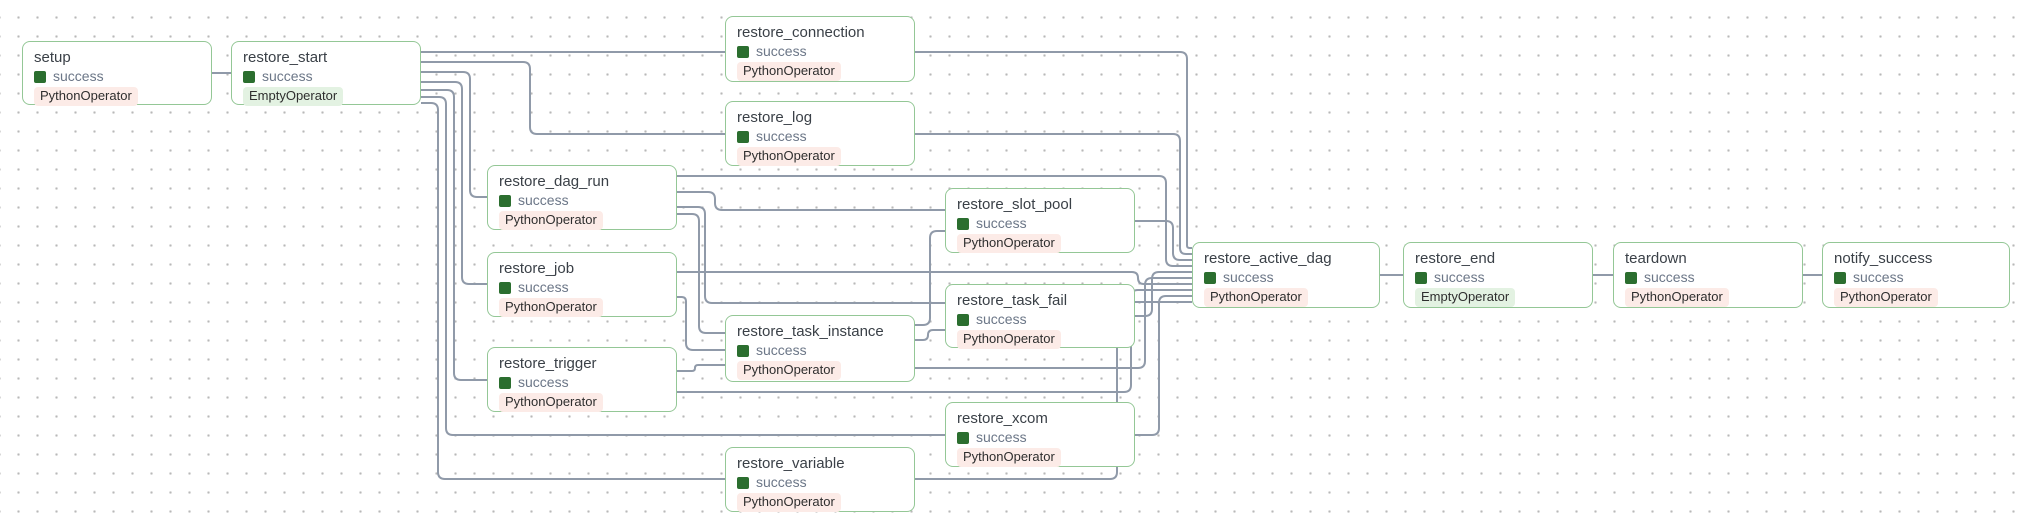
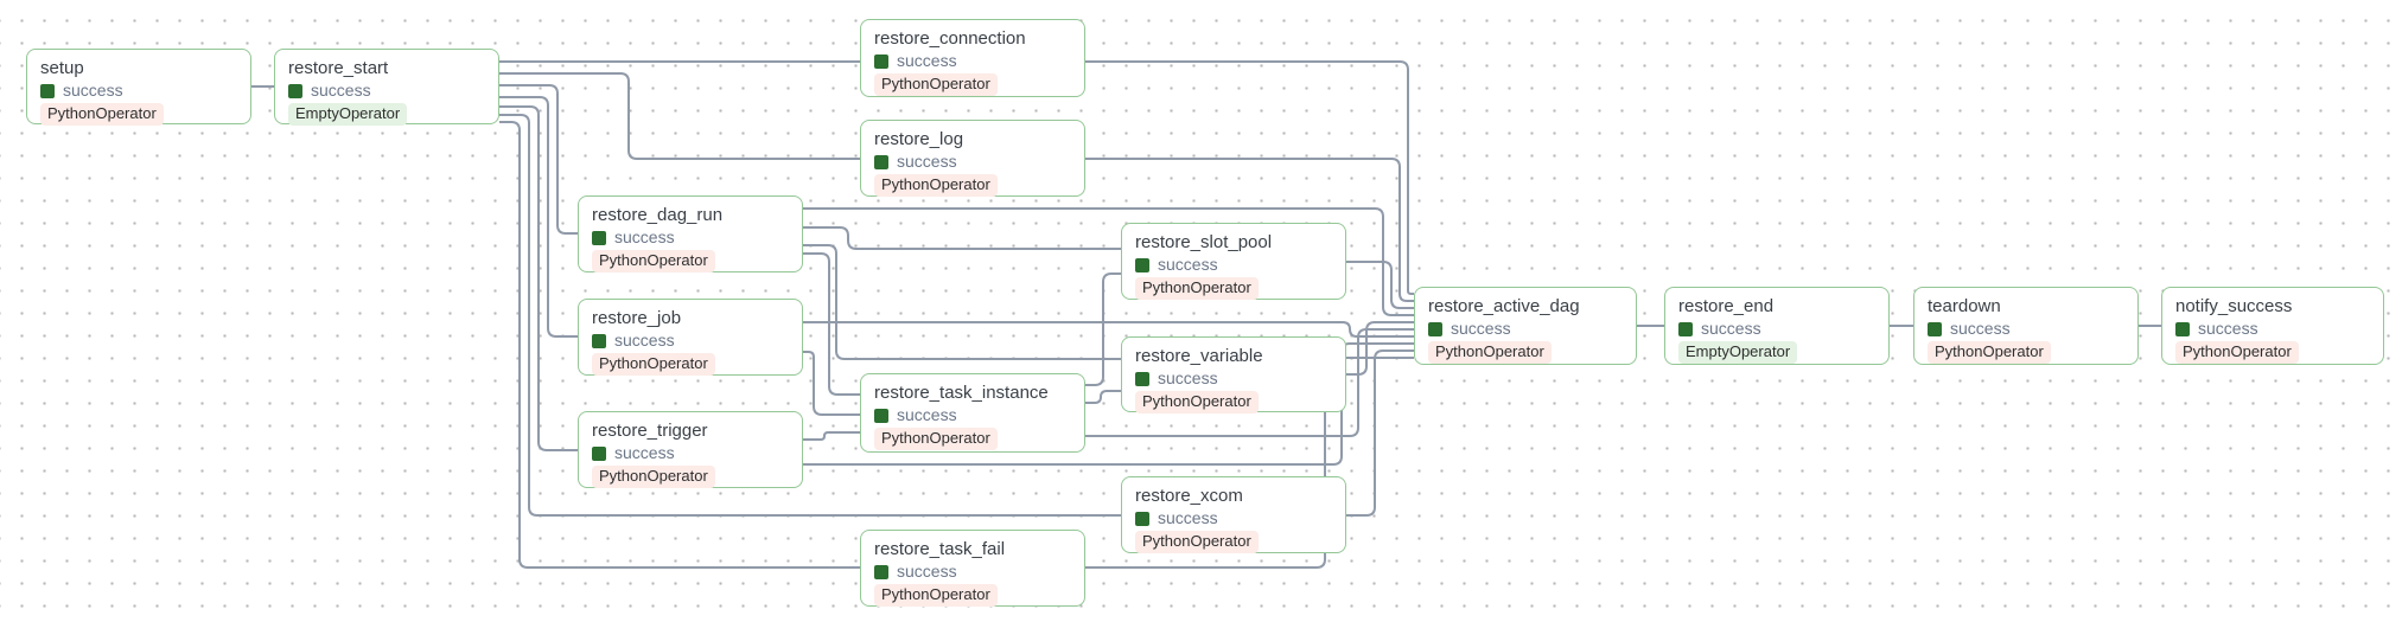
  setup
  success
  PythonOperator
  restore_start
  success
  EmptyOperator
  restore_connection
  success
  PythonOperator
  restore_log
  success
  PythonOperator
  restore_dag_run
  success
  PythonOperator
  restore_job
  success
  PythonOperator
  restore_trigger
  success
  PythonOperator
  restore_task_instance
  success
  PythonOperator
- restore_variable
+ restore_task_fail
  success
  PythonOperator
  restore_slot_pool
  success
  PythonOperator
- restore_task_fail
+ restore_variable
  success
  PythonOperator
  restore_xcom
  success
  PythonOperator
  restore_active_dag
  success
  PythonOperator
  restore_end
  success
  EmptyOperator
  teardown
  success
  PythonOperator
  notify_success
  success
  PythonOperator
